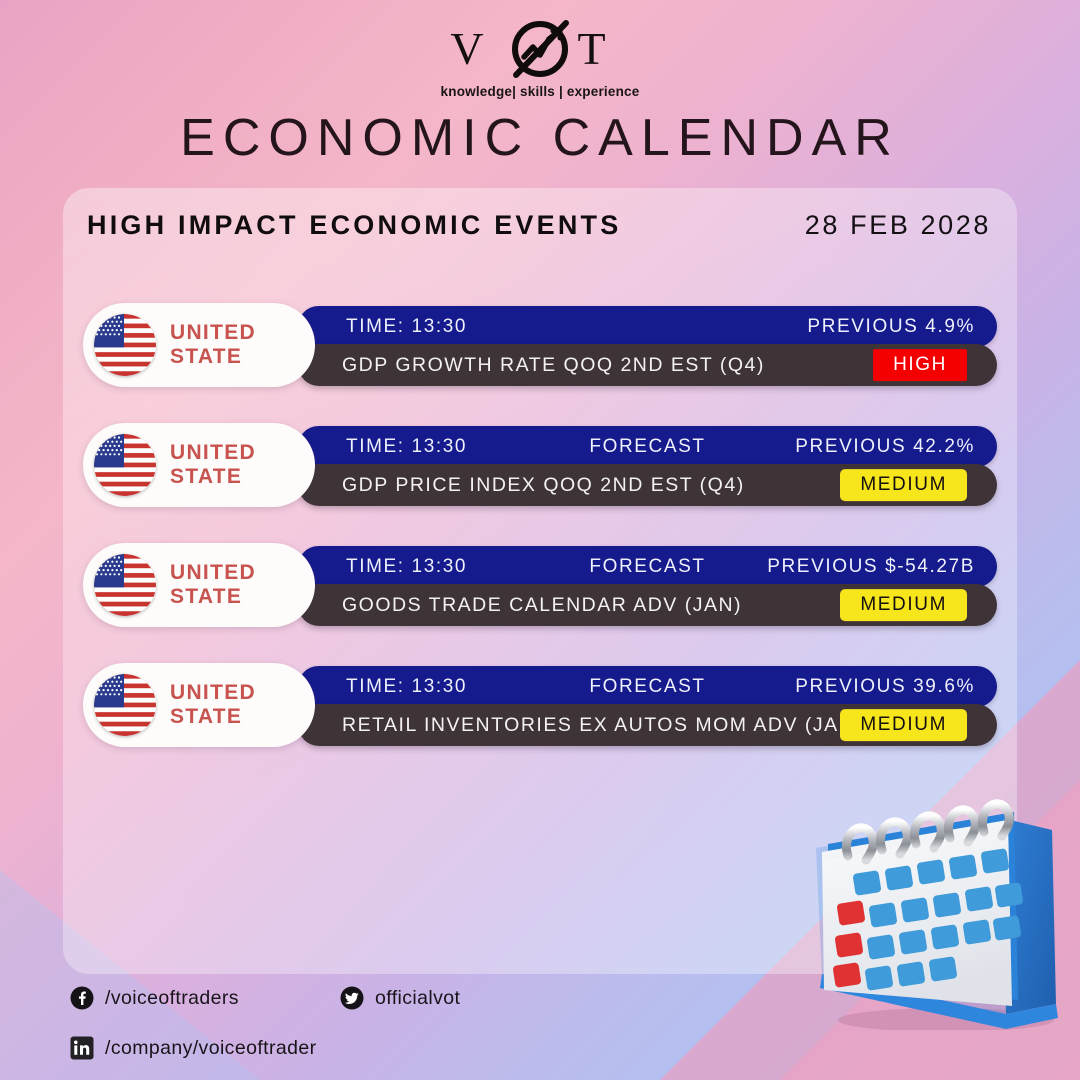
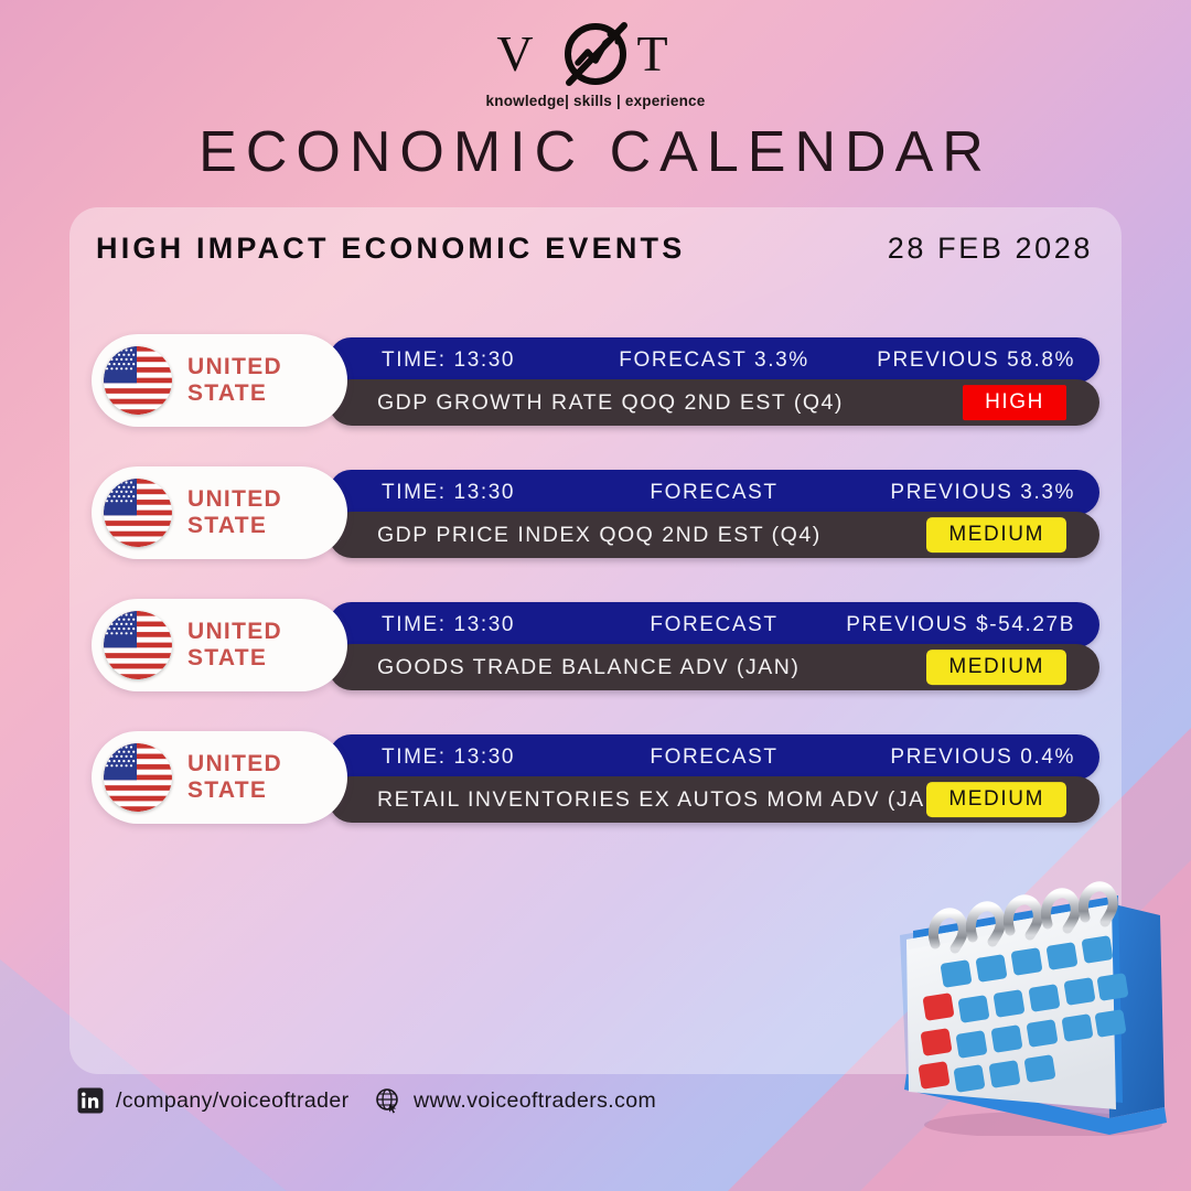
  V T
  knowledge| skills | experience
  ECONOMIC CALENDAR
  HIGH IMPACT ECONOMIC EVENTS
  28 FEB 2028
  TIME: 13:30
+ FORECAST 3.3%
- PREVIOUS 4.9%
+ PREVIOUS 58.8%
  GDP GROWTH RATE QOQ 2ND EST (Q4)
  HIGH
  UNITED
  STATE
  TIME: 13:30
  FORECAST
- PREVIOUS 42.2%
+ PREVIOUS 3.3%
  GDP PRICE INDEX QOQ 2ND EST (Q4)
  MEDIUM
  UNITED
  STATE
  TIME: 13:30
  FORECAST
  PREVIOUS $-54.27B
- GOODS TRADE CALENDAR ADV (JAN)
+ GOODS TRADE BALANCE ADV (JAN)
  MEDIUM
  UNITED
  STATE
  TIME: 13:30
  FORECAST
- PREVIOUS 39.6%
+ PREVIOUS 0.4%
  RETAIL INVENTORIES EX AUTOS MOM ADV (JA
  MEDIUM
  UNITED
  STATE
- /voiceoftraders
- officialvot
  /company/voiceoftrader
+ www.voiceoftraders.com
